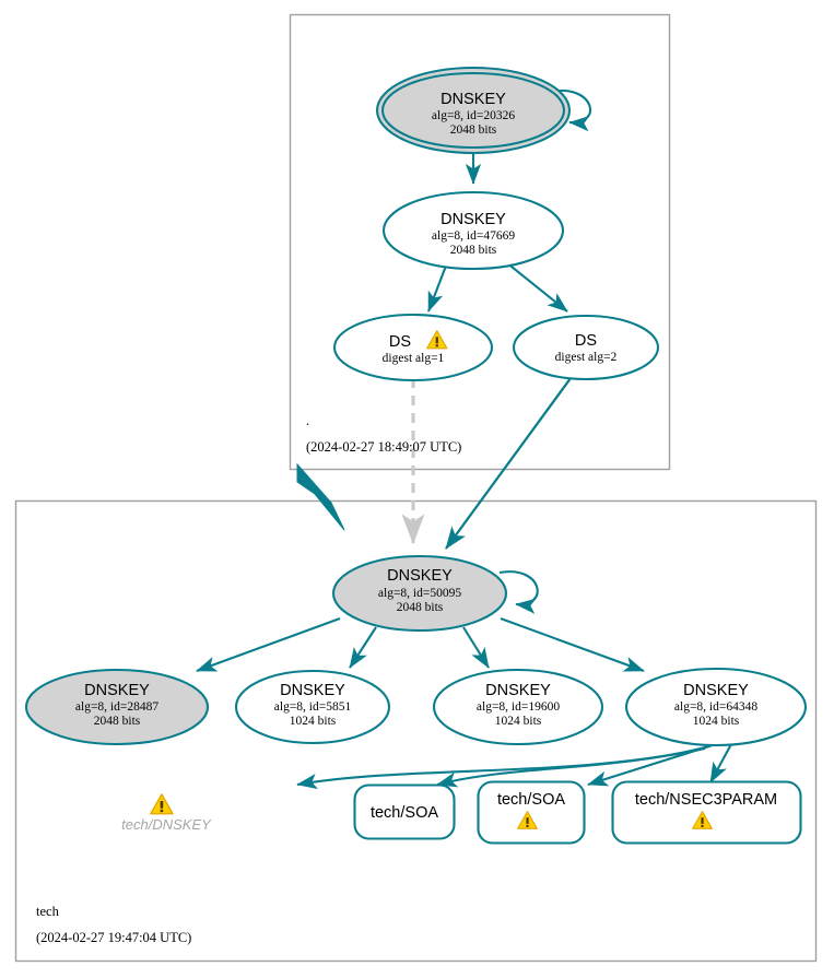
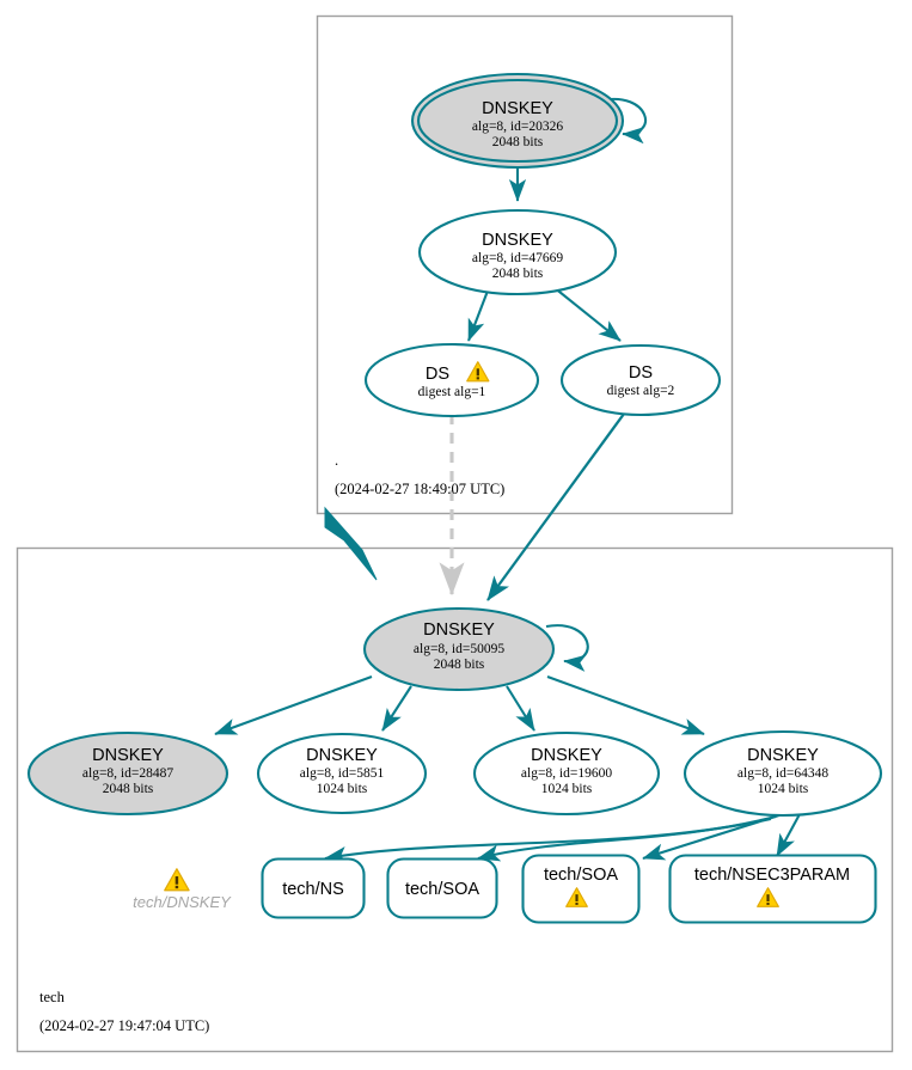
  DNSKEY
  alg=8, id=20326
  2048 bits
  DNSKEY
  alg=8, id=47669
  2048 bits
  DS
  digest alg=1
  DS
  digest alg=2
  .
  (2024-02-27 18:49:07 UTC)
  DNSKEY
  alg=8, id=50095
  2048 bits
  DNSKEY
  alg=8, id=28487
  2048 bits
  DNSKEY
  alg=8, id=5851
  1024 bits
  DNSKEY
  alg=8, id=19600
  1024 bits
  DNSKEY
  alg=8, id=64348
  1024 bits
  tech/DNSKEY
+ tech/NS
  tech/SOA
  tech/SOA
  tech/NSEC3PARAM
  tech
  (2024-02-27 19:47:04 UTC)
